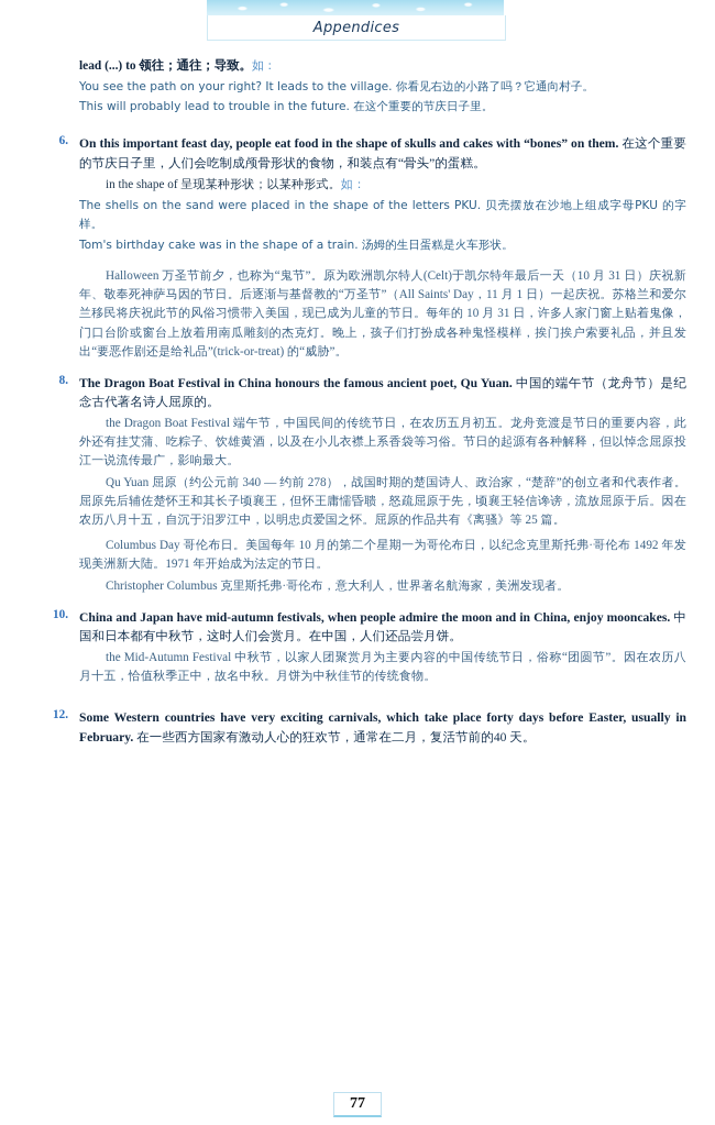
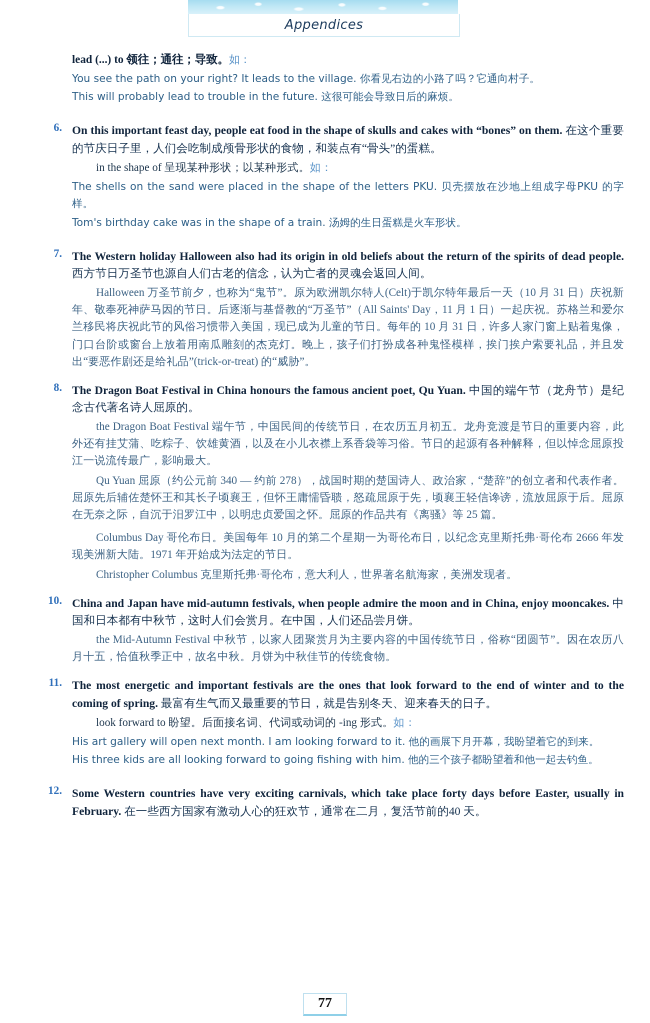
  Appendices
  lead (...) to 领往；通往；导致。如：
  You see the path on your right? It leads to the village. 你看见右边的小路了吗？它通向村子。
- This will probably lead to trouble in the future. 在这个重要的节庆日子里。
+ This will probably lead to trouble in the future. 这很可能会导致日后的麻烦。
  6.
  On this important feast day, people eat food in the shape of skulls and cakes with “bones” on them. 在这个重要的节庆日子里，人们会吃制成颅骨形状的食物，和装点有“骨头”的蛋糕。
  in the shape of 呈现某种形状；以某种形式。如：
  The shells on the sand were placed in the shape of the letters PKU. 贝壳摆放在沙地上组成字母PKU 的字样。
  Tom's birthday cake was in the shape of a train. 汤姆的生日蛋糕是火车形状。
+ 7.
+ The Western holiday Halloween also had its origin in old beliefs about the return of the spirits of dead people. 西方节日万圣节也源自人们古老的信念，认为亡者的灵魂会返回人间。
  Halloween 万圣节前夕，也称为“鬼节”。原为欧洲凯尔特人(Celt)于凯尔特年最后一天（10 月 31 日）庆祝新年、敬奉死神萨马因的节日。后逐渐与基督教的“万圣节”（All Saints' Day，11 月 1 日）一起庆祝。苏格兰和爱尔兰移民将庆祝此节的风俗习惯带入美国，现已成为儿童的节日。每年的 10 月 31 日，许多人家门窗上贴着鬼像，门口台阶或窗台上放着用南瓜雕刻的杰克灯。晚上，孩子们打扮成各种鬼怪模样，挨门挨户索要礼品，并且发出“要恶作剧还是给礼品”(trick-or-treat) 的“威胁”。
  8.
  The Dragon Boat Festival in China honours the famous ancient poet, Qu Yuan. 中国的端午节（龙舟节）是纪念古代著名诗人屈原的。
  the Dragon Boat Festival 端午节，中国民间的传统节日，在农历五月初五。龙舟竞渡是节日的重要内容，此外还有挂艾蒲、吃粽子、饮雄黄酒，以及在小儿衣襟上系香袋等习俗。节日的起源有各种解释，但以悼念屈原投江一说流传最广，影响最大。
- Qu Yuan 屈原（约公元前 340 — 约前 278），战国时期的楚国诗人、政治家，“楚辞”的创立者和代表作者。屈原先后辅佐楚怀王和其长子顷襄王，但怀王庸懦昏聩，怒疏屈原于先，顷襄王轻信谗谤，流放屈原于后。因在农历八月十五，自沉于汨罗江中，以明忠贞爱国之怀。屈原的作品共有《离骚》等 25 篇。
+ Qu Yuan 屈原（约公元前 340 — 约前 278），战国时期的楚国诗人、政治家，“楚辞”的创立者和代表作者。屈原先后辅佐楚怀王和其长子顷襄王，但怀王庸懦昏聩，怒疏屈原于先，顷襄王轻信谗谤，流放屈原于后。屈原在无奈之际，自沉于汨罗江中，以明忠贞爱国之怀。屈原的作品共有《离骚》等 25 篇。
- Columbus Day 哥伦布日。美国每年 10 月的第二个星期一为哥伦布日，以纪念克里斯托弗·哥伦布 1492 年发现美洲新大陆。1971 年开始成为法定的节日。
+ Columbus Day 哥伦布日。美国每年 10 月的第二个星期一为哥伦布日，以纪念克里斯托弗·哥伦布 2666 年发现美洲新大陆。1971 年开始成为法定的节日。
  Christopher Columbus 克里斯托弗·哥伦布，意大利人，世界著名航海家，美洲发现者。
  10.
  China and Japan have mid-autumn festivals, when people admire the moon and in China, enjoy mooncakes. 中国和日本都有中秋节，这时人们会赏月。在中国，人们还品尝月饼。
  the Mid-Autumn Festival 中秋节，以家人团聚赏月为主要内容的中国传统节日，俗称“团圆节”。因在农历八月十五，恰值秋季正中，故名中秋。月饼为中秋佳节的传统食物。
+ 11.
+ The most energetic and important festivals are the ones that look forward to the end of winter and to the coming of spring. 最富有生气而又最重要的节日，就是告别冬天、迎来春天的日子。
+ look forward to 盼望。后面接名词、代词或动词的 -ing 形式。如：
+ His art gallery will open next month. I am looking forward to it. 他的画展下月开幕，我盼望着它的到来。
+ His three kids are all looking forward to going fishing with him. 他的三个孩子都盼望着和他一起去钓鱼。
  12.
  Some Western countries have very exciting carnivals, which take place forty days before Easter, usually in February. 在一些西方国家有激动人心的狂欢节，通常在二月，复活节前的40 天。
  77
